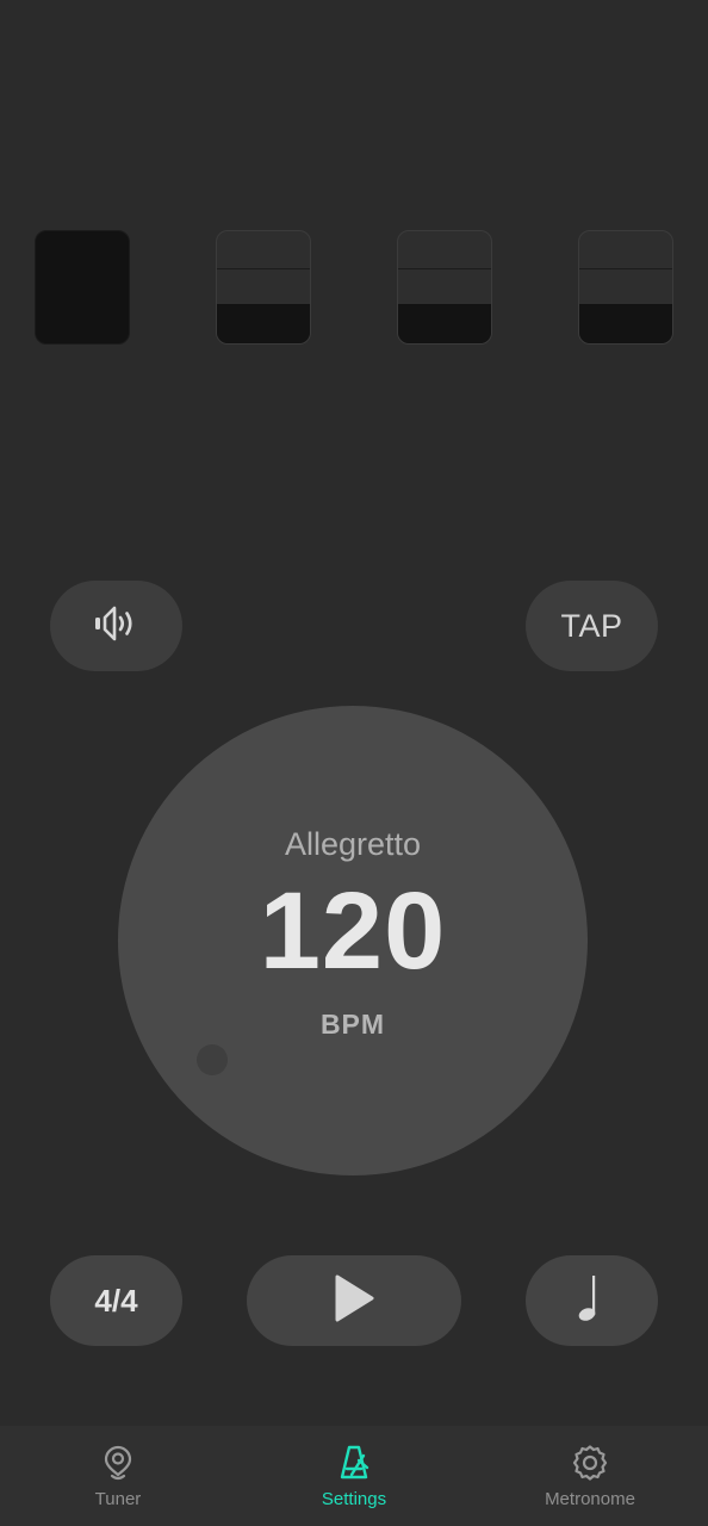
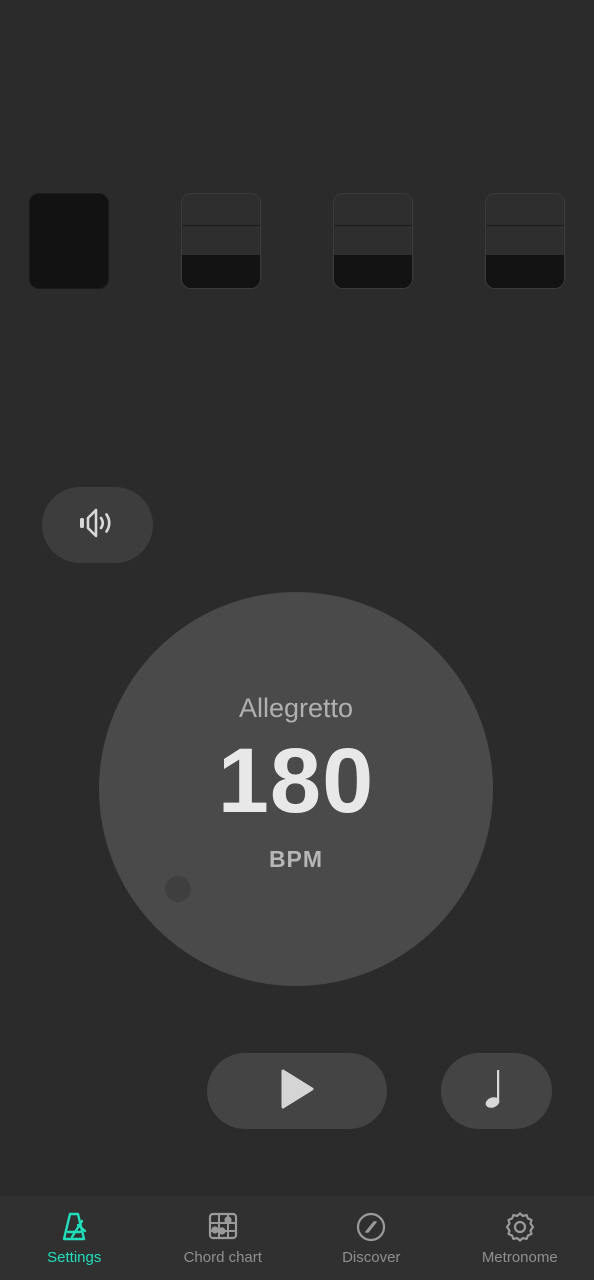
- TAP
  Allegretto
- 120
+ 180
  BPM
- 4/4
- Tuner
  Settings
+ Chord chart
+ Discover
  Metronome
